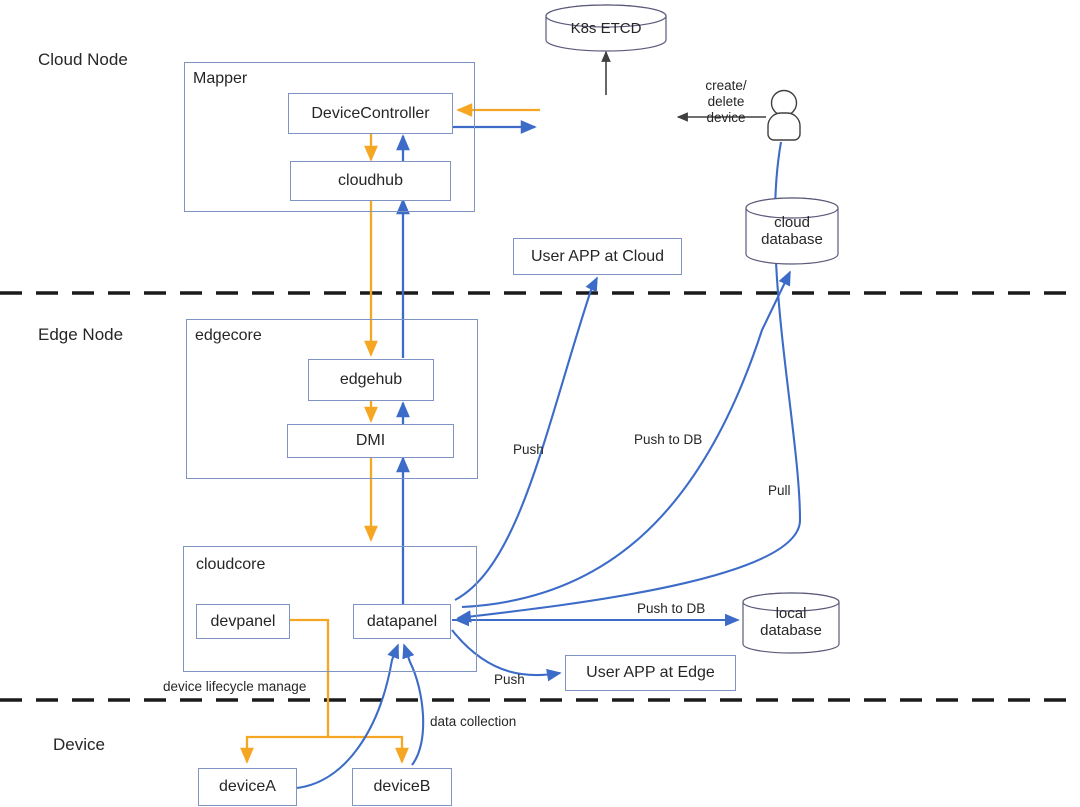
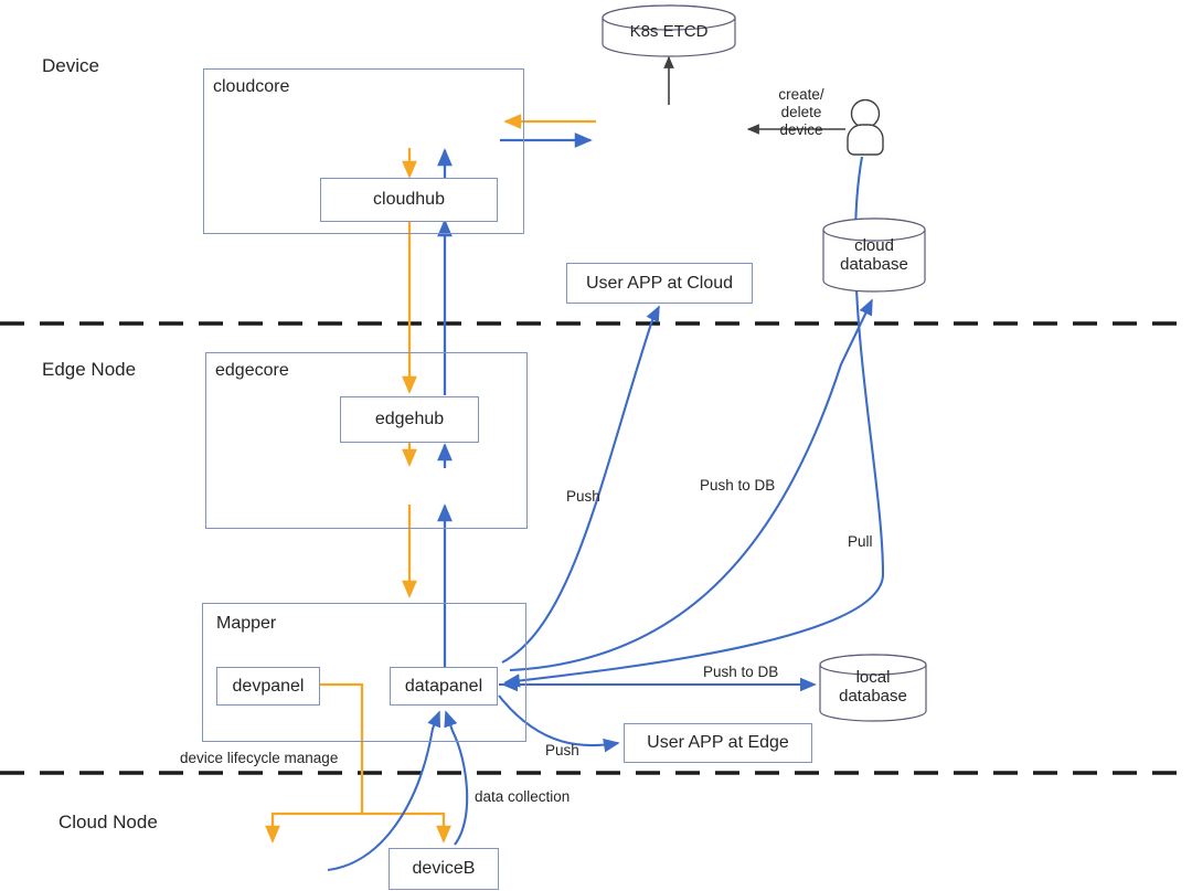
- Cloud Node
+ Device
  Edge Node
- Device
+ Cloud Node
- Mapper
+ cloudcore
- DeviceController
  cloudhub
  K8s ETCD
  create/
  delete
  device
  User APP at Cloud
  cloud
  database
  edgecore
  edgehub
- DMI
- cloudcore
+ Mapper
  devpanel
  datapanel
  local
  database
  User APP at Edge
- deviceA
  deviceB
  Push
  Push to DB
  Pull
  Push to DB
  Push
  device lifecycle manage
  data collection
